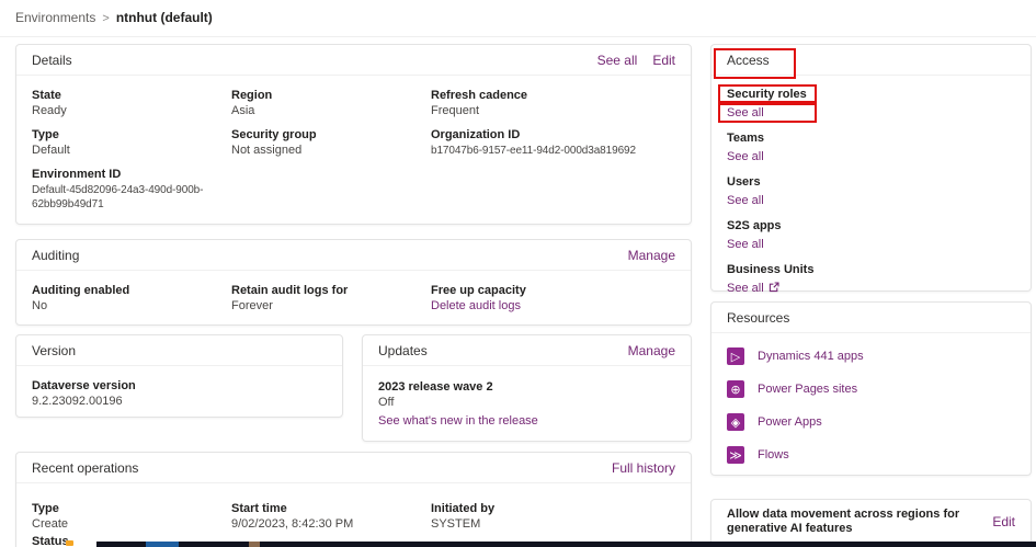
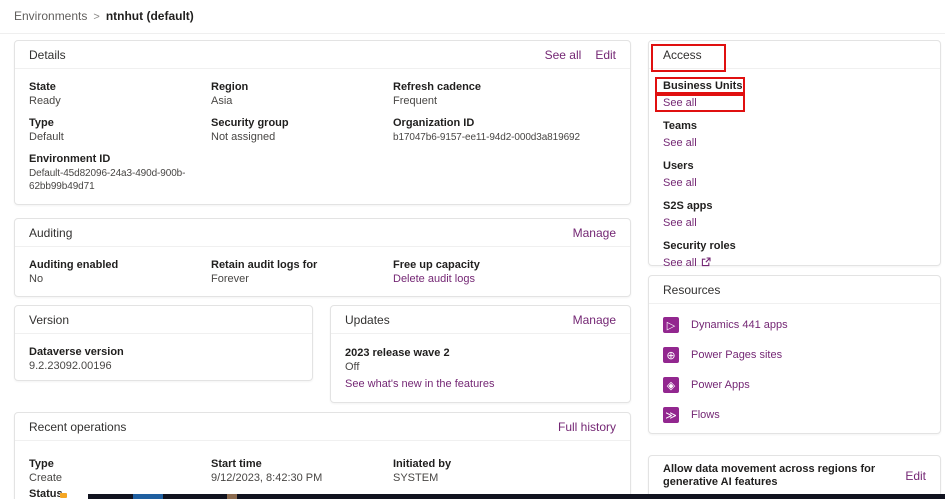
  Environments > ntnhut (default)
  Details
  See all
  Edit
  State
  Ready
  Region
  Asia
  Refresh cadence
  Frequent
  Type
  Default
  Security group
  Not assigned
  Organization ID
  b17047b6-9157-ee11-94d2-000d3a819692
  Environment ID
  Default-45d82096-24a3-490d-900b-62bb99b49d71
  Auditing
  Manage
  Auditing enabled
  No
  Retain audit logs for
  Forever
  Free up capacity
  Delete audit logs
  Version
  Dataverse version
  9.2.23092.00196
  Updates
  Manage
  2023 release wave 2
  Off
- See what's new in the release
+ See what's new in the features
  Recent operations
  Full history
  Type
  Create
  Start time
- 9/02/2023, 8:42:30 PM
+ 9/12/2023, 8:42:30 PM
  Initiated by
  SYSTEM
  Statu
  Access
- Security roles
+ Business Units
  See all
  Teams
  See all
  Users
  See all
  S2S apps
  See all
- Business Units
+ Security roles
  See all
  Resources
  ▷
  Dynamics 441 apps
  ⊕
  Power Pages sites
  ◈
  Power Apps
  ≫
  Flows
  Allow data movement across regions for generative AI features
  Edit
